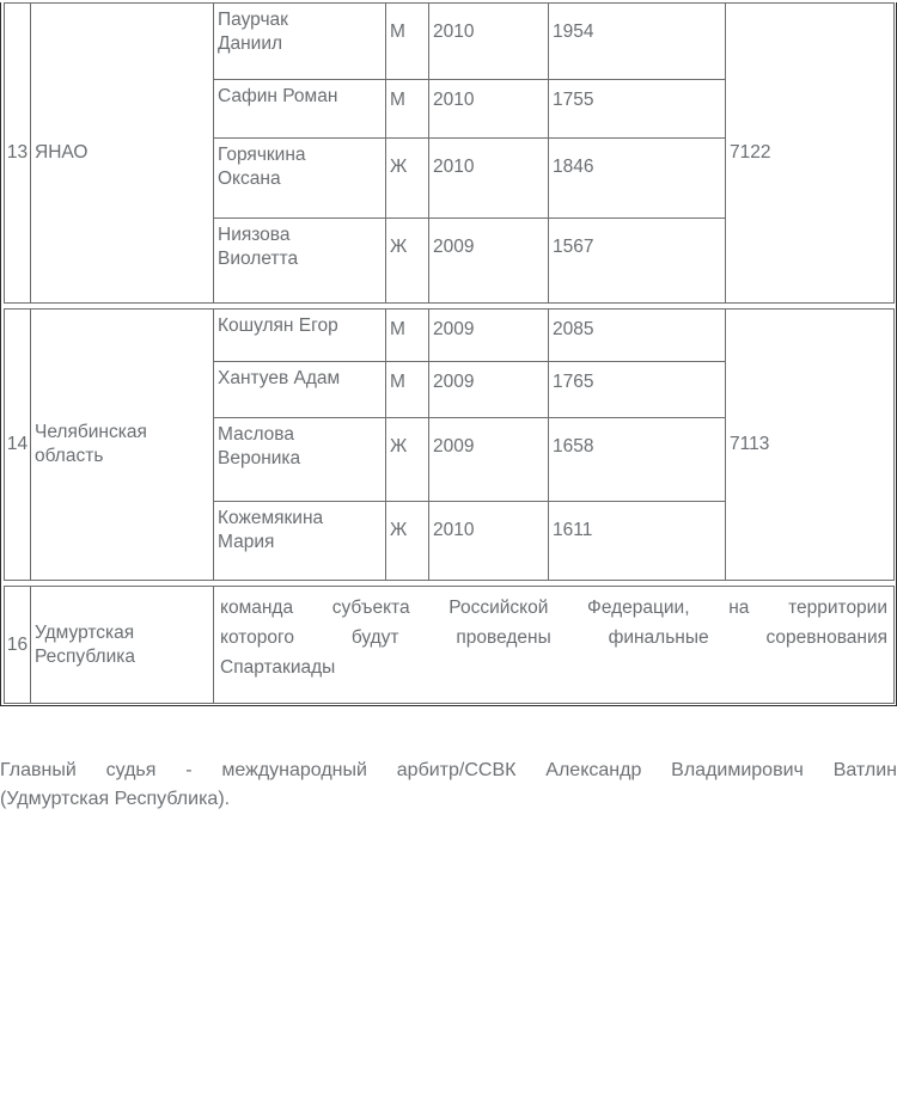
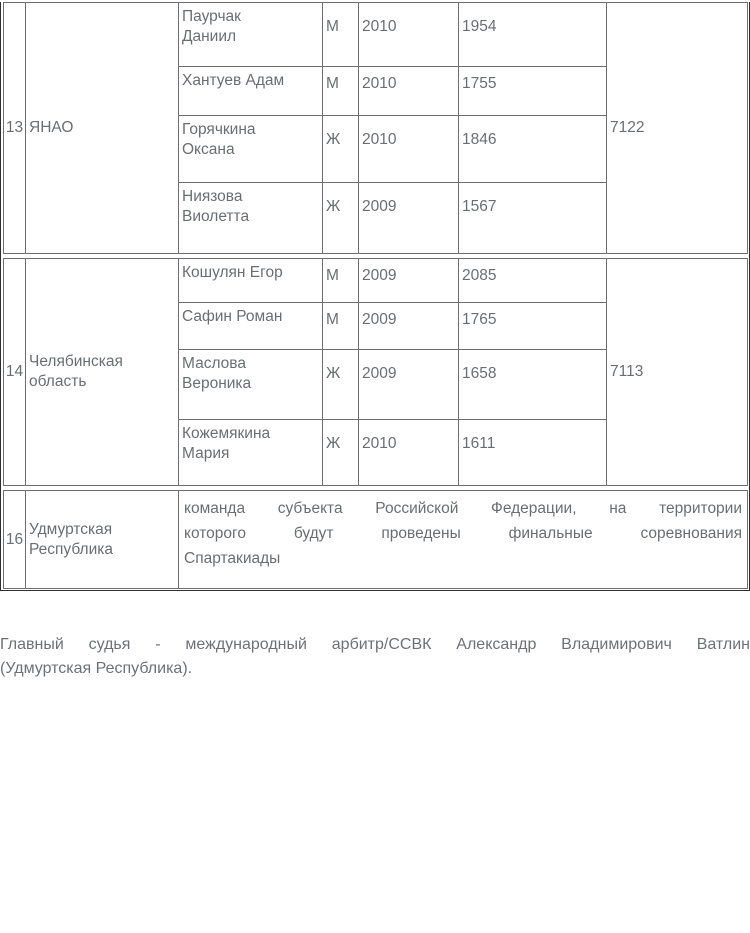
  13	ЯНАО	Паурчак Даниил	М	2010	1954	7122
- Сафин Роман	М	2010	1755
+ Хантуев Адам	М	2010	1755
  Горячкина Оксана	Ж	2010	1846
  Ниязова Виолетта	Ж	2009	1567
  14	Челябинская область	Кошулян Егор	М	2009	2085	7113
- Хантуев Адам	М	2009	1765
+ Сафин Роман	М	2009	1765
  Маслова Вероника	Ж	2009	1658
  Кожемякина Мария	Ж	2010	1611
  16	Удмуртская Республика	команда субъекта Российской Федерации, на территории которого будут проведены финальные соревнования Спартакиады
  Главный судья - международный арбитр/ССВК Александр Владимирович Ватлин
  (Удмуртская Республика).
